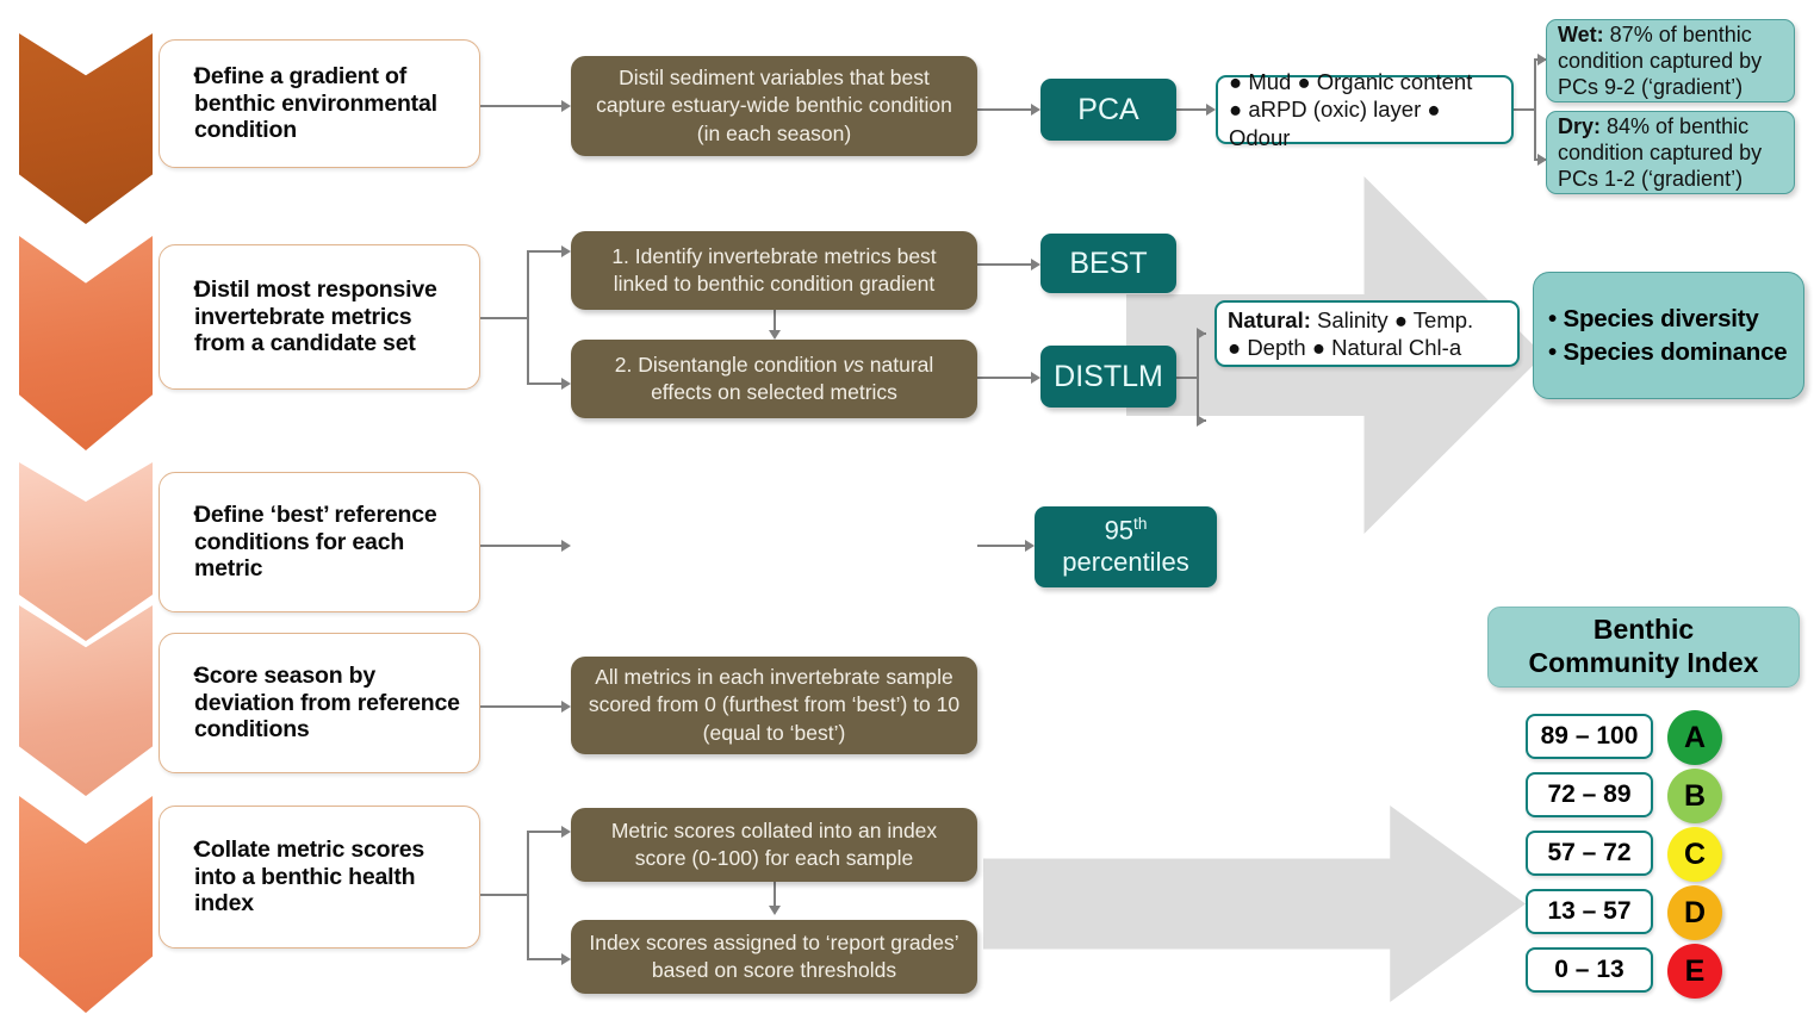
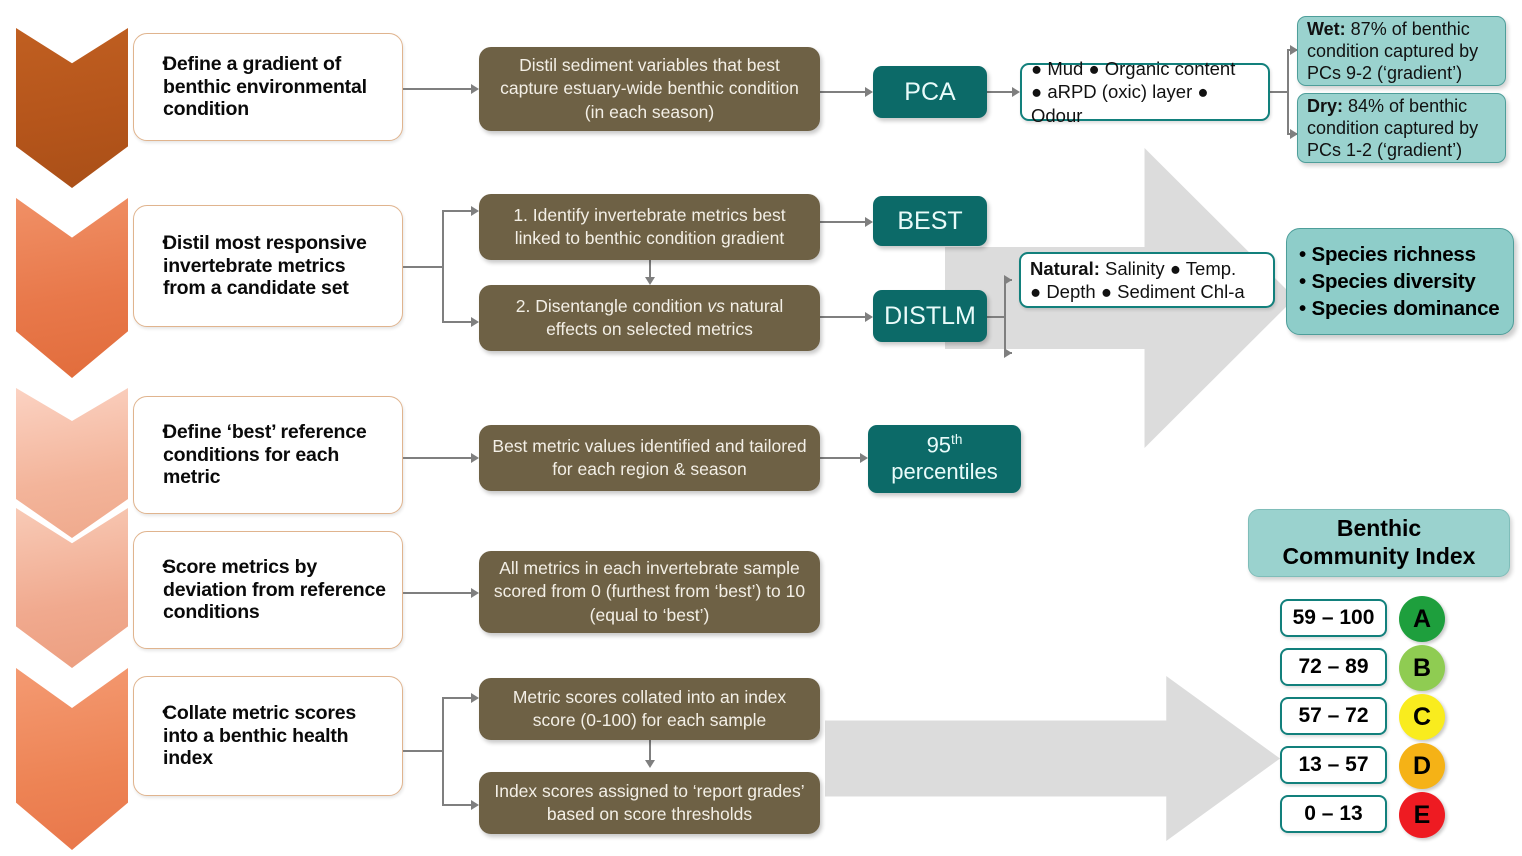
  Define a gradient of benthic environmental condition
  Distil most responsive invertebrate metrics from a candidate set
  Define ‘best’ reference conditions for each metric
- Score season by deviation from reference conditions
+ Score metrics by deviation from reference conditions
  Collate metric scores into a benthic health index
  Distil sediment variables that best capture estuary-wide benthic condition (in each season)
  PCA
  ● Mud ● Organic content
  ● aRPD (oxic) layer ● Odour
  Wet: 87% of benthic condition captured by PCs 9-2 (‘gradient’)
  Dry: 84% of benthic condition captured by PCs 1-2 (‘gradient’)
  1. Identify invertebrate metrics best linked to benthic condition gradient
  2. Disentangle condition vs natural effects on selected metrics
  BEST
  DISTLM
  Natural: Salinity ● Temp.
- ● Depth ● Natural Chl-a
+ ● Depth ● Sediment Chl-a
+ • Species richness
  • Species diversity
  • Species dominance
+ Best metric values identified and tailored for each region & season
  95th
  percentiles
  All metrics in each invertebrate sample scored from 0 (furthest from ‘best’) to 10 (equal to ‘best’)
  Metric scores collated into an index score (0-100) for each sample
  Index scores assigned to ‘report grades’ based on score thresholds
  Benthic
  Community Index
- 89 – 100
+ 59 – 100
  A
  72 – 89
  B
  57 – 72
  C
  13 – 57
  D
  0 – 13
  E
